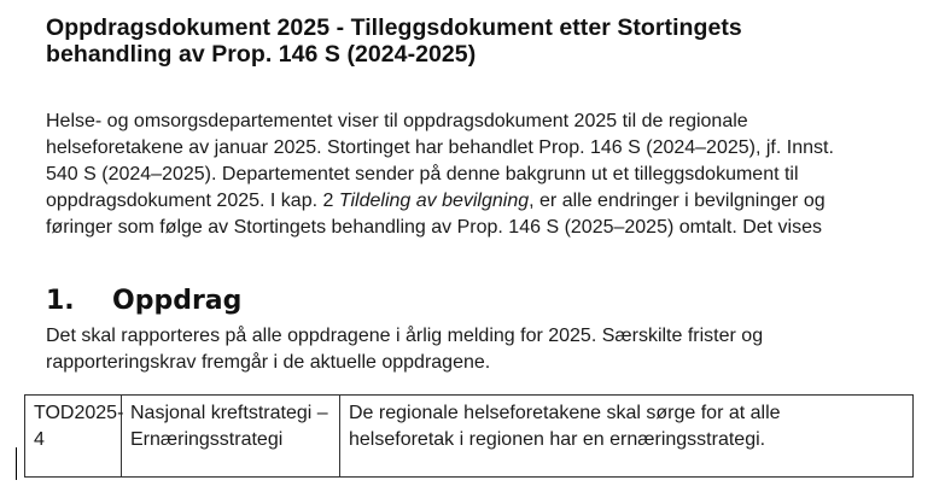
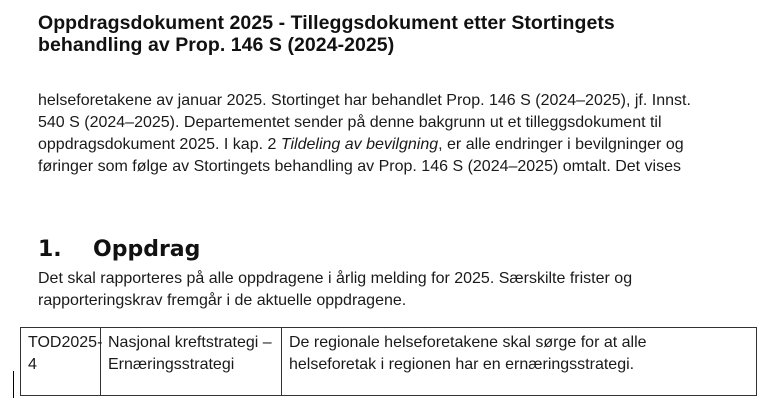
  Oppdragsdokument 2025 - Tilleggsdokument etter Stortingets
  behandling av Prop. 146 S (2024-2025)
- Helse- og omsorgsdepartementet viser til oppdragsdokument 2025 til de regionale
  helseforetakene av januar 2025. Stortinget har behandlet Prop. 146 S (2024–2025), jf. Innst.
  540 S (2024–2025). Departementet sender på denne bakgrunn ut et tilleggsdokument til
  oppdragsdokument 2025. I kap. 2 Tildeling av bevilgning, er alle endringer i bevilgninger og
- føringer som følge av Stortingets behandling av Prop. 146 S (2025–2025) omtalt. Det vises
+ føringer som følge av Stortingets behandling av Prop. 146 S (2024–2025) omtalt. Det vises
  1. Oppdrag
  Det skal rapporteres på alle oppdragene i årlig melding for 2025. Særskilte frister og
  rapporteringskrav fremgår i de aktuelle oppdragene.
  TOD2025- 4	Nasjonal kreftstrategi – Ernæringsstrategi	De regionale helseforetakene skal sørge for at alle helseforetak i regionen har en ernæringsstrategi.
